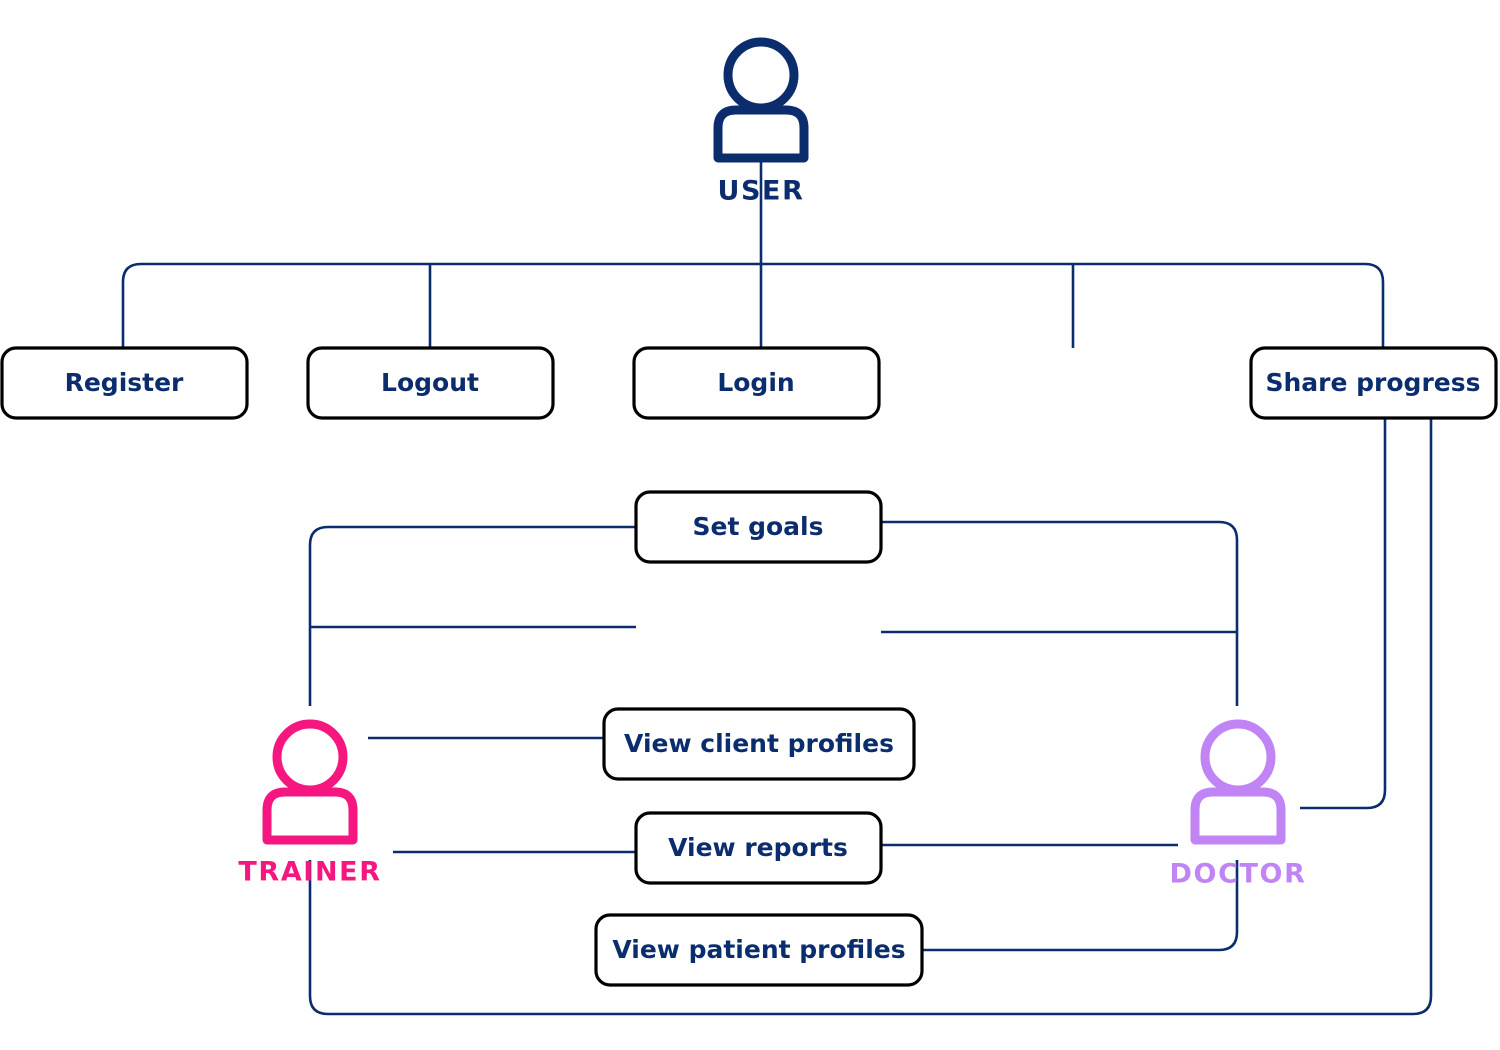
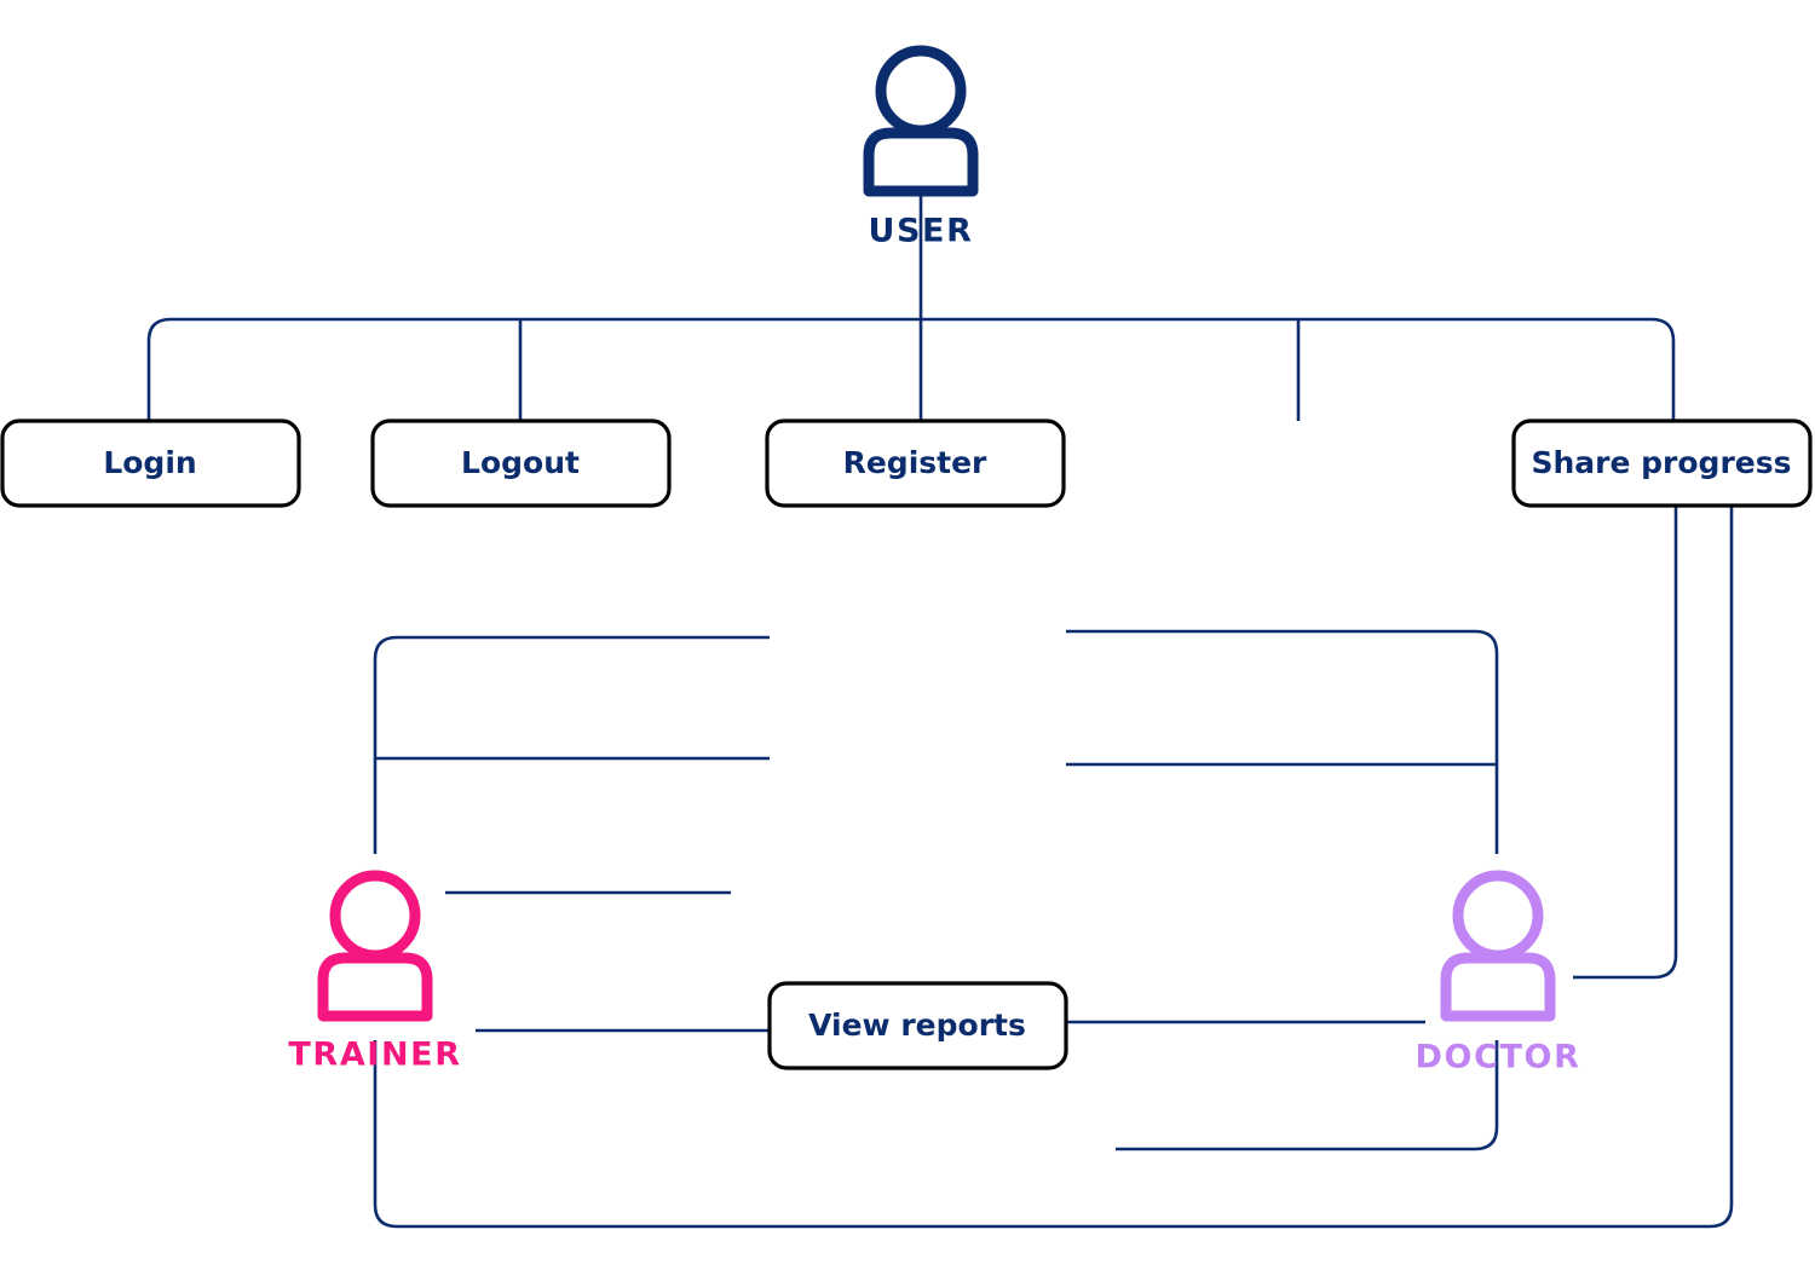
  USER
  TRAINER
  DOCTOR
- Register
+ Login
  Logout
- Login
+ Register
  Share progress
- Set goals
- View client profiles
  View reports
- View patient profiles
